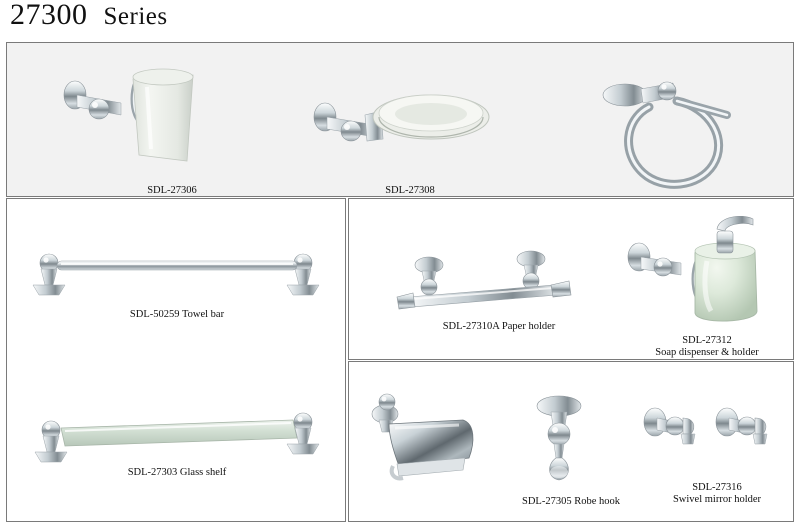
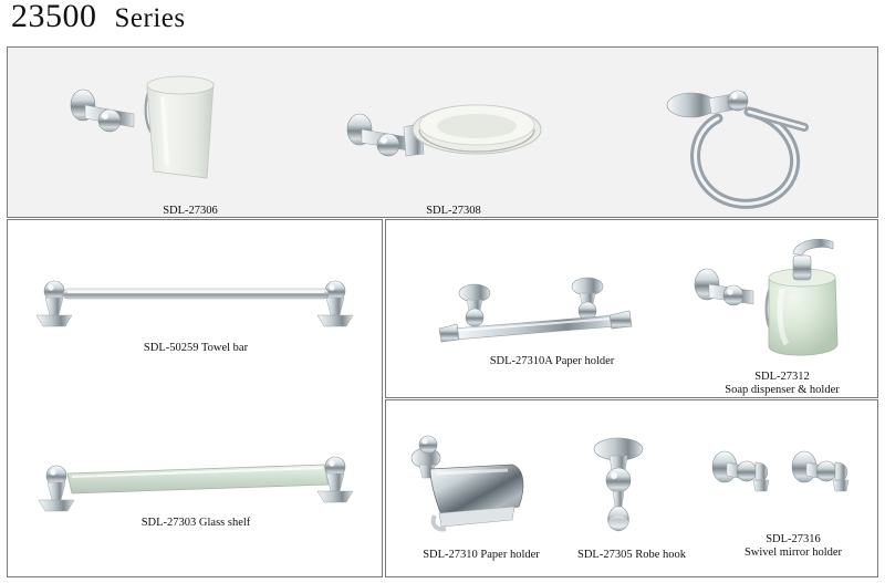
- 27300 Series
+ 23500 Series
  SDL-27306
  SDL-27308
  SDL-50259 Towel bar
  SDL-27303 Glass shelf
  SDL-27310A Paper holder
  SDL-27312
  Soap dispenser & holder
+ SDL-27310 Paper holder
  SDL-27305 Robe hook
  SDL-27316
  Swivel mirror holder
